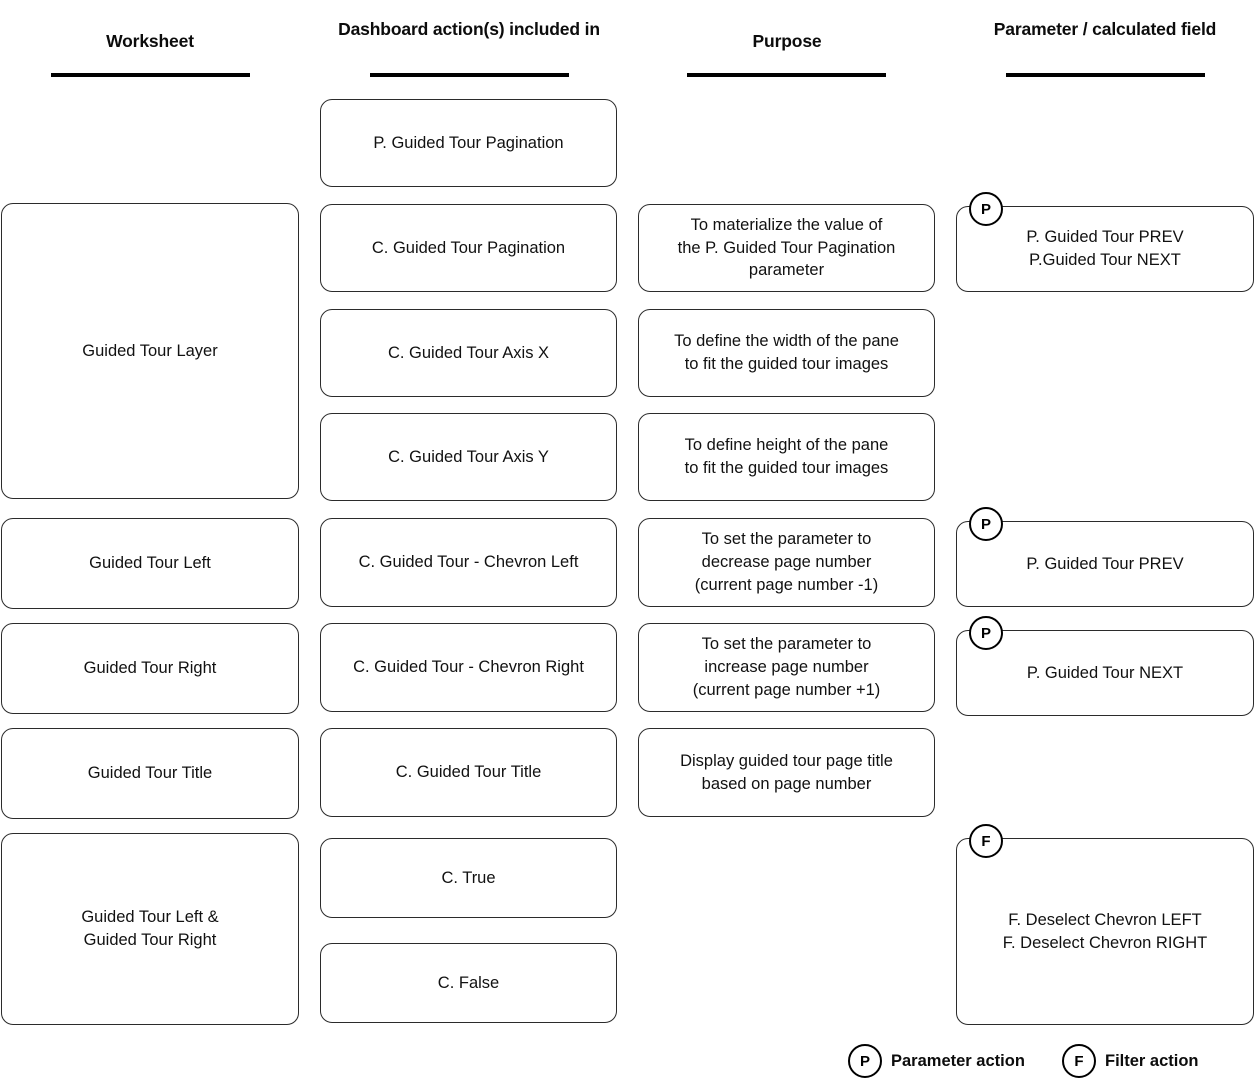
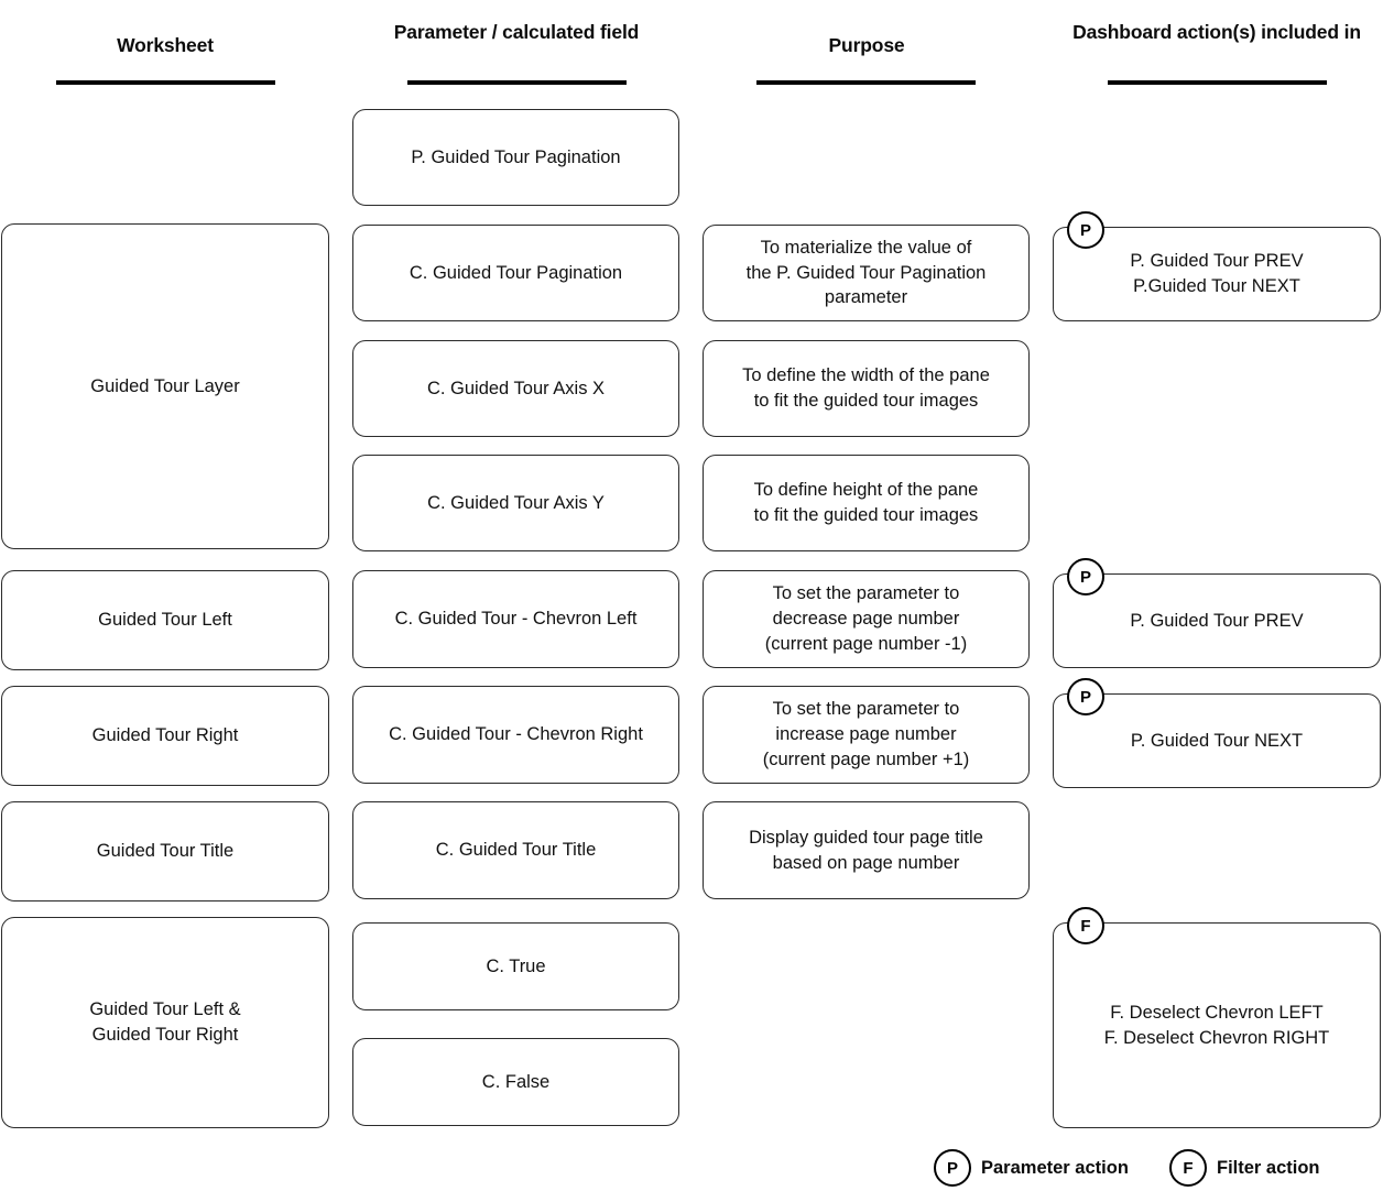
  Worksheet
- Dashboard action(s) included in
+ Parameter / calculated field
  Purpose
- Parameter / calculated field
+ Dashboard action(s) included in
  Guided Tour Layer
  Guided Tour Left
  Guided Tour Right
  Guided Tour Title
  Guided Tour Left &
  Guided Tour Right
  P. Guided Tour Pagination
  C. Guided Tour Pagination
  C. Guided Tour Axis X
  C. Guided Tour Axis Y
  C. Guided Tour - Chevron Left
  C. Guided Tour - Chevron Right
  C. Guided Tour Title
  C. True
  C. False
  To materialize the value of
  the P. Guided Tour Pagination
  parameter
  To define the width of the pane
  to fit the guided tour images
  To define height of the pane
  to fit the guided tour images
  To set the parameter to
  decrease page number
  (current page number -1)
  To set the parameter to
  increase page number
  (current page number +1)
  Display guided tour page title
  based on page number
  P. Guided Tour PREV
  P.Guided Tour NEXT
  P
  P. Guided Tour PREV
  P
  P. Guided Tour NEXT
  P
  F. Deselect Chevron LEFT
  F. Deselect Chevron RIGHT
  F
  P
  Parameter action
  F
  Filter action
